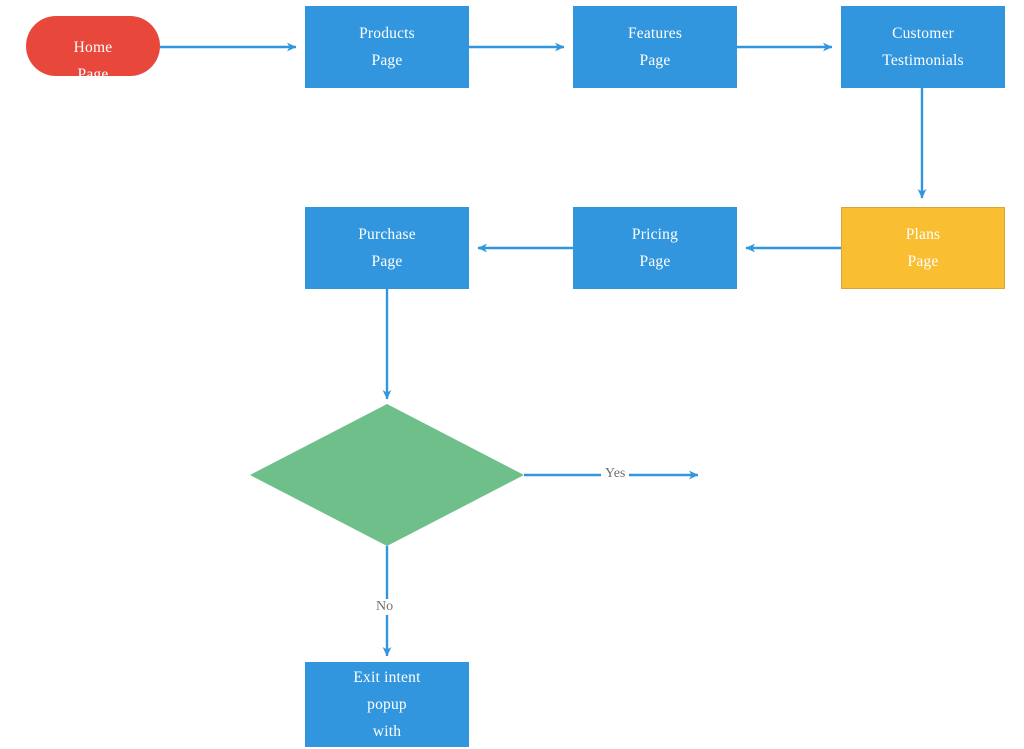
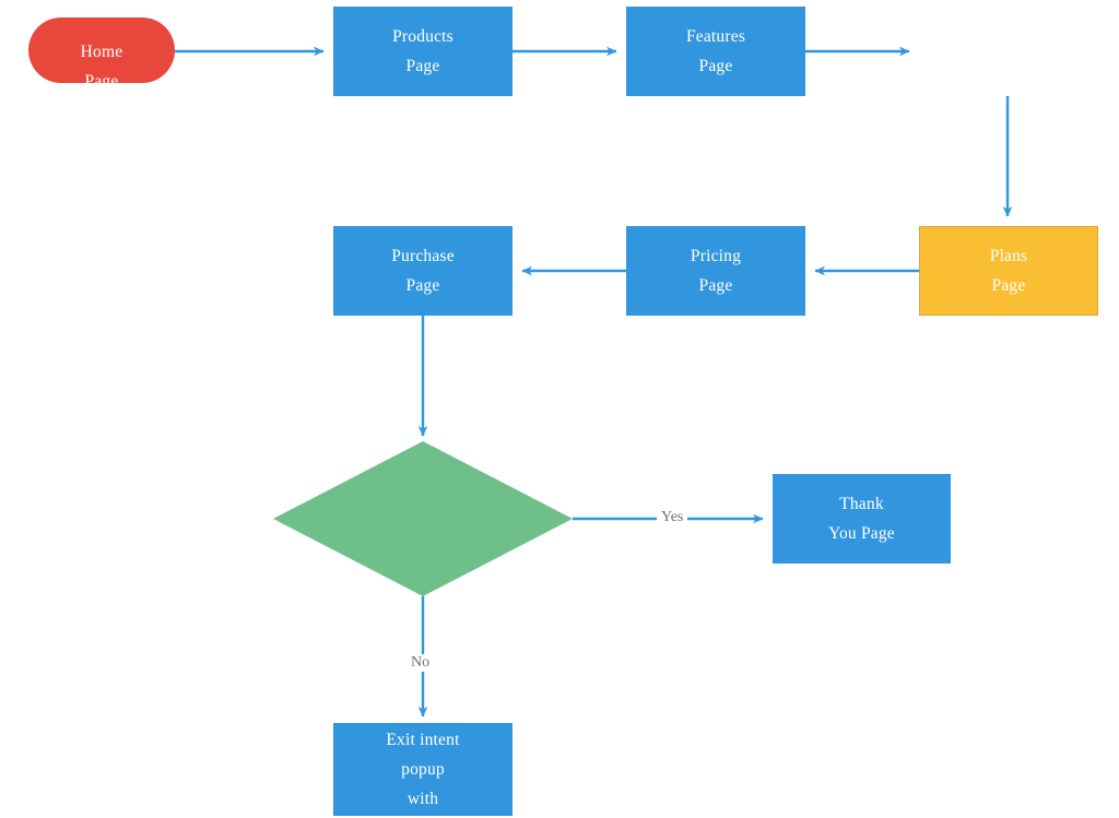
  Home
  Page
  Products
  Page
  Features
  Page
- Customer
- Testimonials
  Plans
  Page
  Pricing
  Page
  Purchase
  Page
+ Thank
+ You Page
  Exit intent
  popup
  with
  Yes
  No
